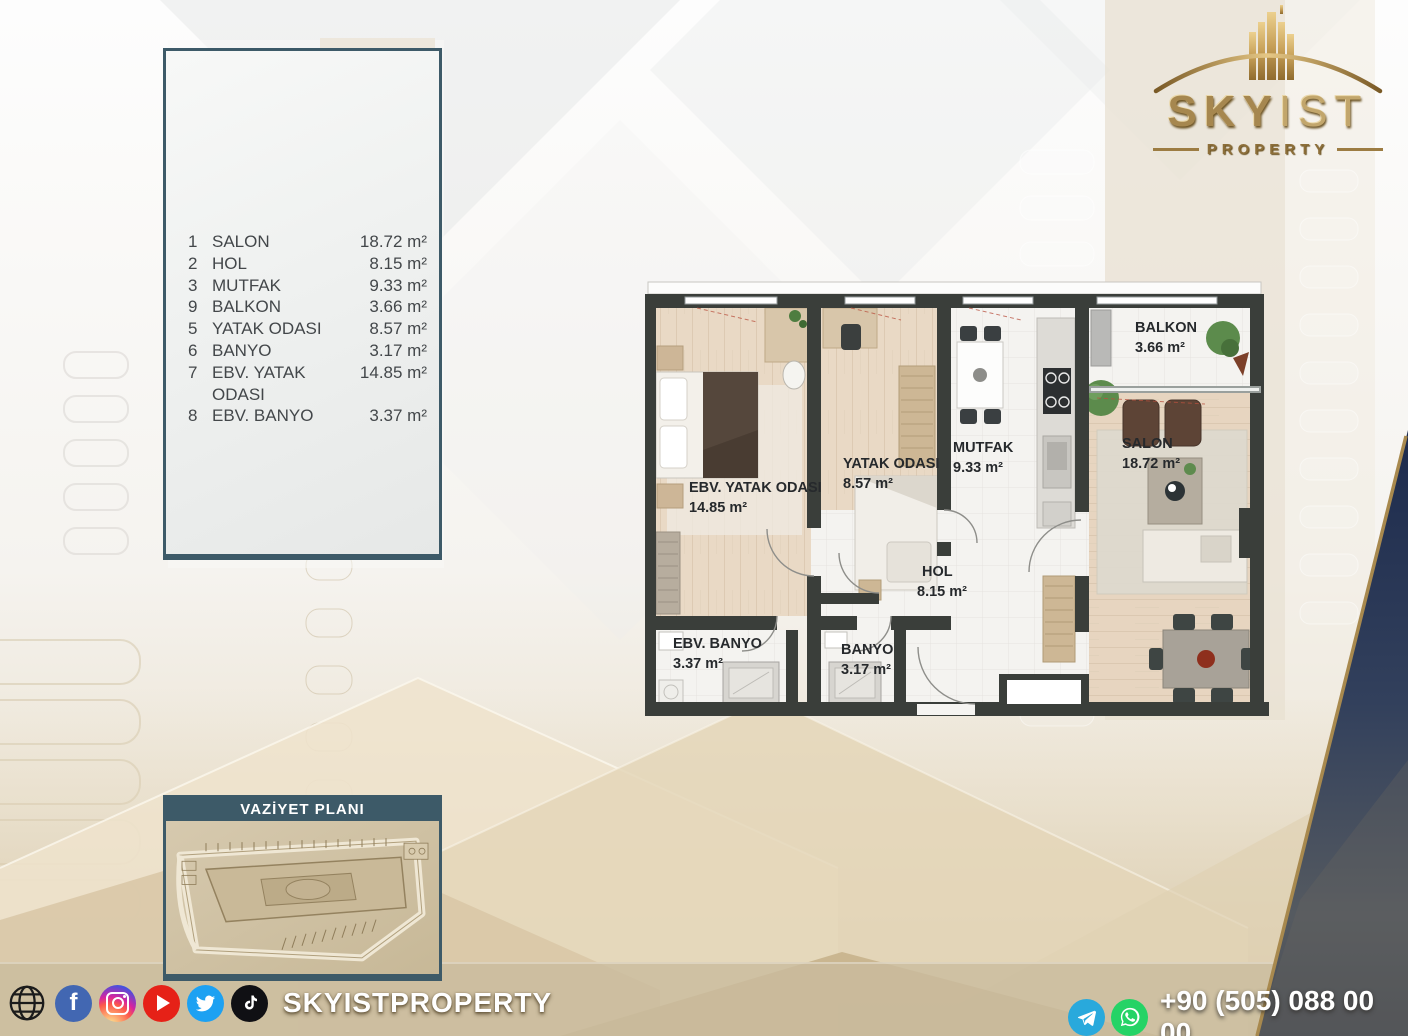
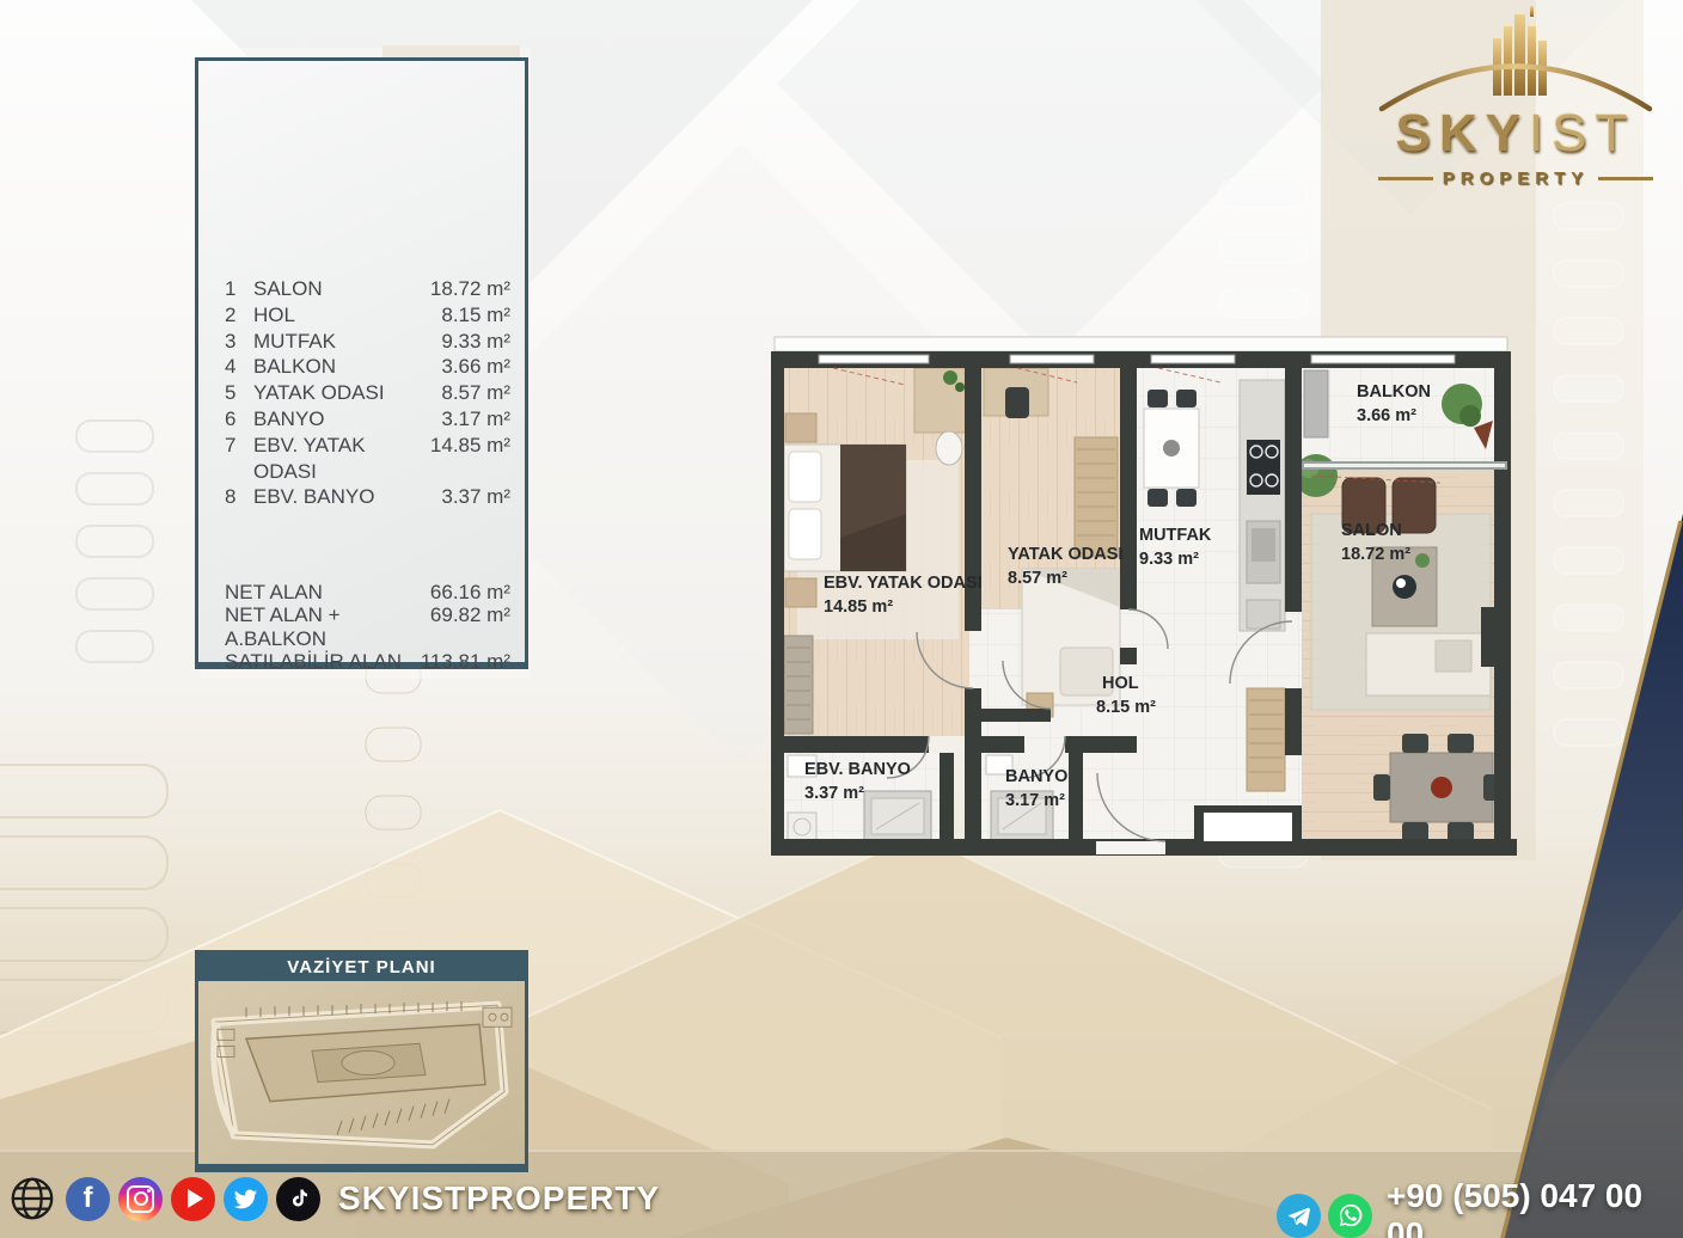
  1
  SALON
  18.72 m²
  2
  HOL
  8.15 m²
  3
  MUTFAK
  9.33 m²
- 9
+ 4
  BALKON
  3.66 m²
  5
  YATAK ODASI
  8.57 m²
  6
  BANYO
  3.17 m²
  7
  EBV. YATAK ODASI
  14.85 m²
  8
  EBV. BANYO
  3.37 m²
+ NET ALAN
+ 66.16 m²
+ NET ALAN + A.BALKON
+ 69.82 m²
+ SATILABİLİR ALAN
+ 113.81 m²
  VAZİYET PLANI
  SKYIST
  PROPERTY
  EBV. YATAK ODASI
  14.85 m²
  YATAK ODASI
  8.57 m²
  MUTFAK
  9.33 m²
  BALKON
  3.66 m²
  SALON
  18.72 m²
  HOL
  8.15 m²
  EBV. BANYO
  3.37 m²
  BANYO
  3.17 m²
  f
  SKYISTPROPERTY
- +90 (505) 088 00 00
+ +90 (505) 047 00 00
